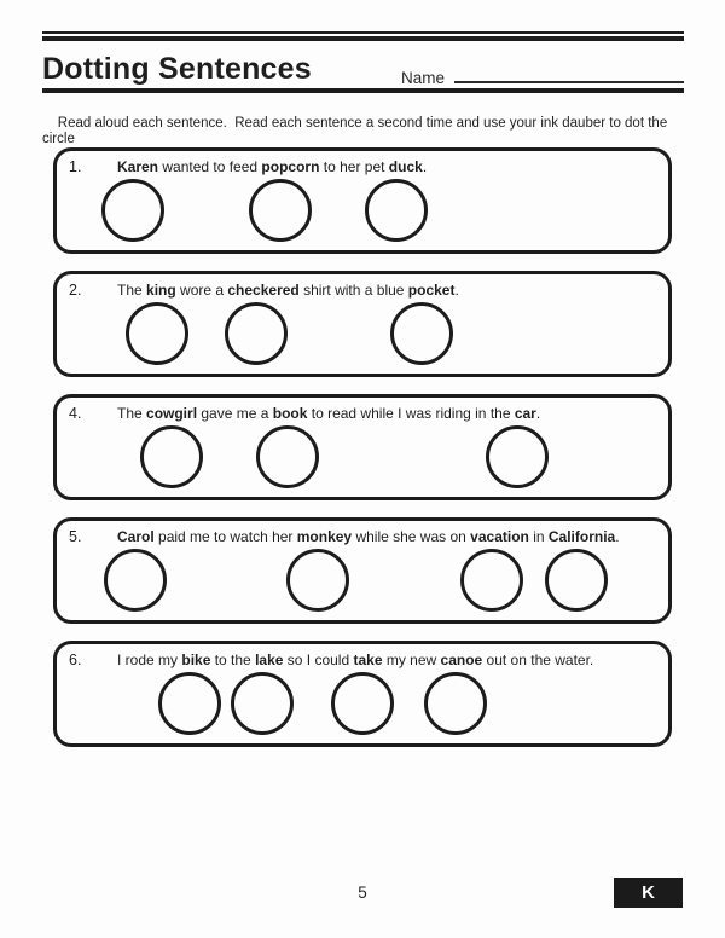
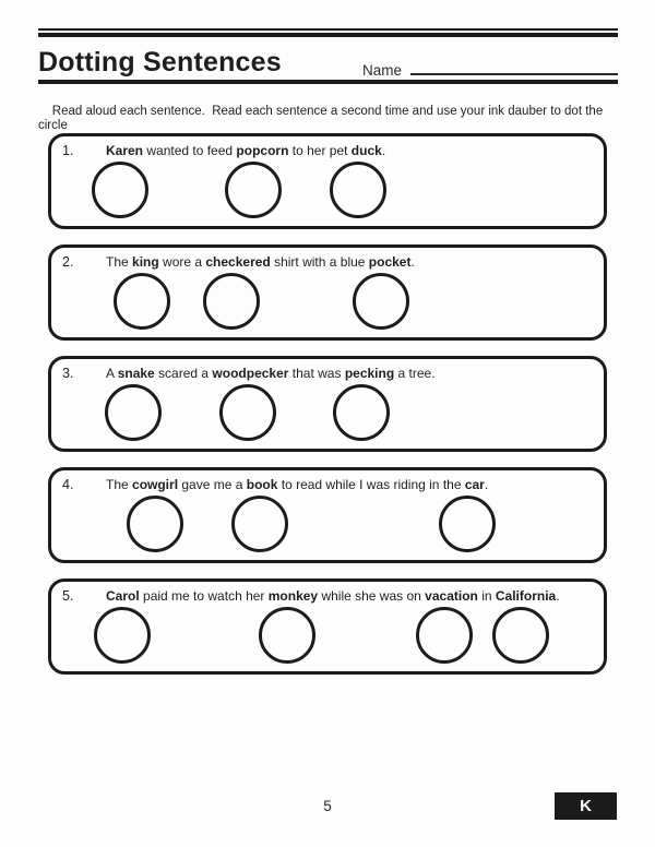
  Dotting Sentences
  Name
  Read aloud each sentence. Read each sentence a second time and use your ink dauber to dot the circle
  1.
  Karen wanted to feed popcorn to her pet duck.
  2.
  The king wore a checkered shirt with a blue pocket.
+ 3.
+ A snake scared a woodpecker that was pecking a tree.
  4.
  The cowgirl gave me a book to read while I was riding in the car.
  5.
  Carol paid me to watch her monkey while she was on vacation in California.
- 6.
- I rode my bike to the lake so I could take my new canoe out on the water.
  5
  K
